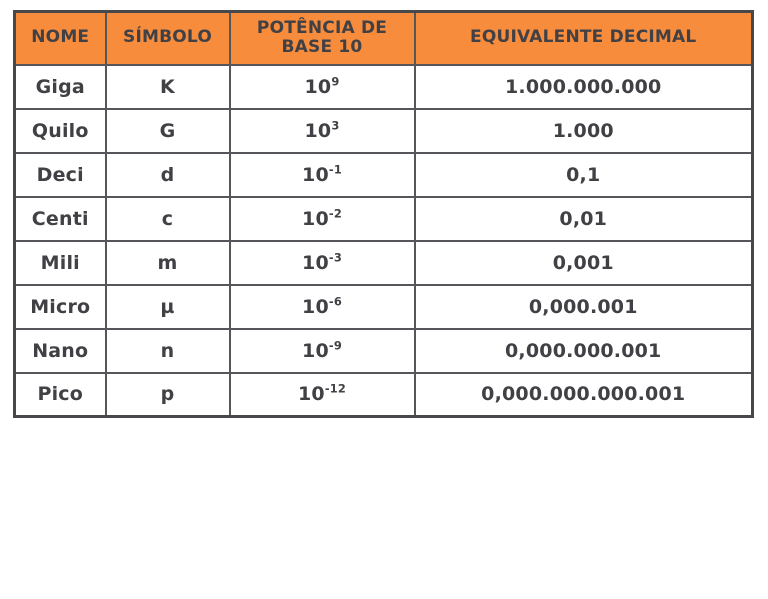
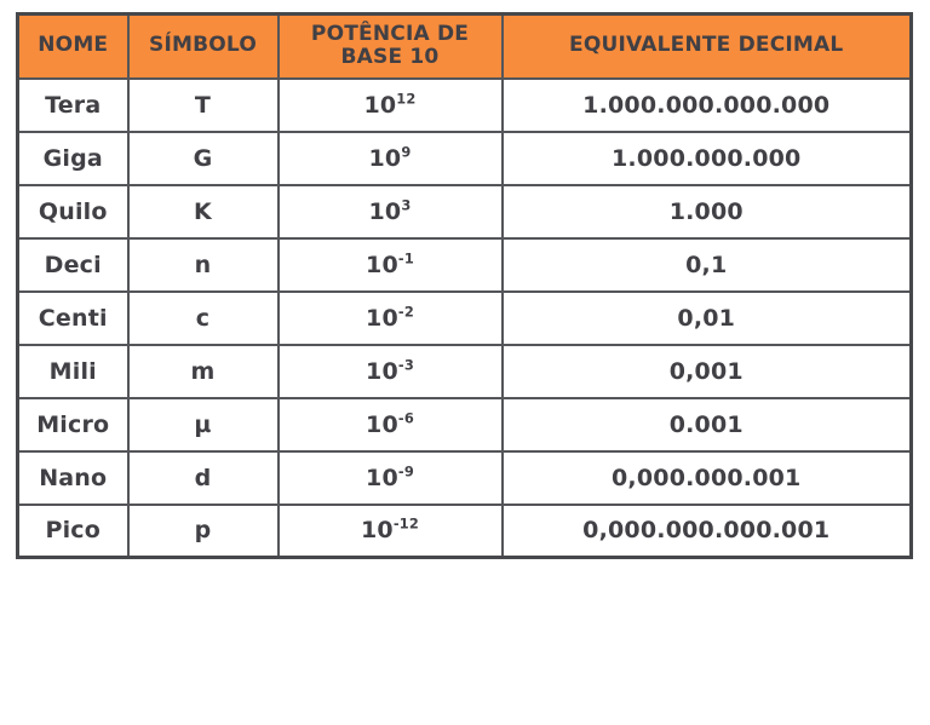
  NOME	SÍMBOLO	POTÊNCIA DE BASE 10	EQUIVALENTE DECIMAL
+ Tera	T	1012	1.000.000.000.000
- Giga	K	109	1.000.000.000
+ Giga	G	109	1.000.000.000
- Quilo	G	103	1.000
+ Quilo	K	103	1.000
- Deci	d	10-1	0,1
+ Deci	n	10-1	0,1
  Centi	c	10-2	0,01
  Mili	m	10-3	0,001
- Micro	µ	10-6	0,000.001
+ Micro	µ	10-6	0.001
- Nano	n	10-9	0,000.000.001
+ Nano	d	10-9	0,000.000.001
  Pico	p	10-12	0,000.000.000.001
